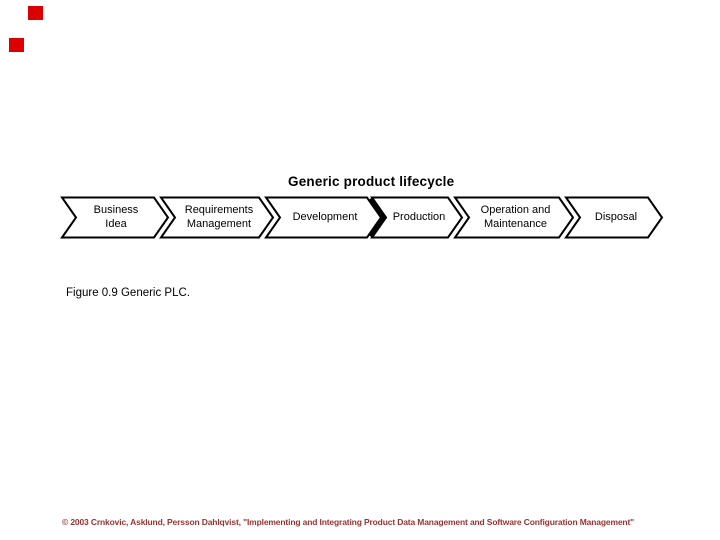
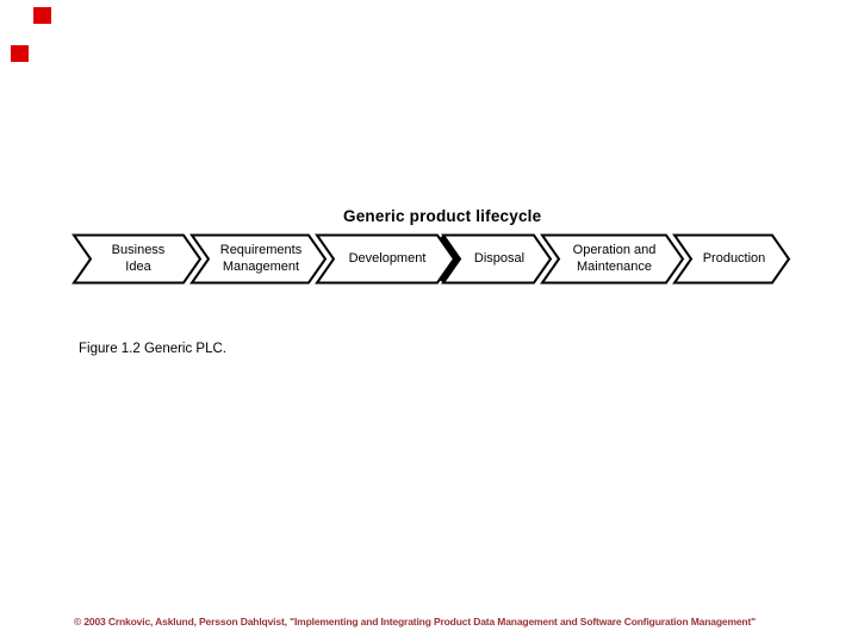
  Generic product lifecycle
  Business
  Idea
  Requirements
  Management
  Development
- Production
+ Disposal
  Operation and
  Maintenance
- Disposal
+ Production
- Figure 0.9 Generic PLC.
+ Figure 1.2 Generic PLC.
  © 2003 Crnkovic, Asklund, Persson Dahlqvist, "Implementing and Integrating Product Data Management and Software Configuration Management"
